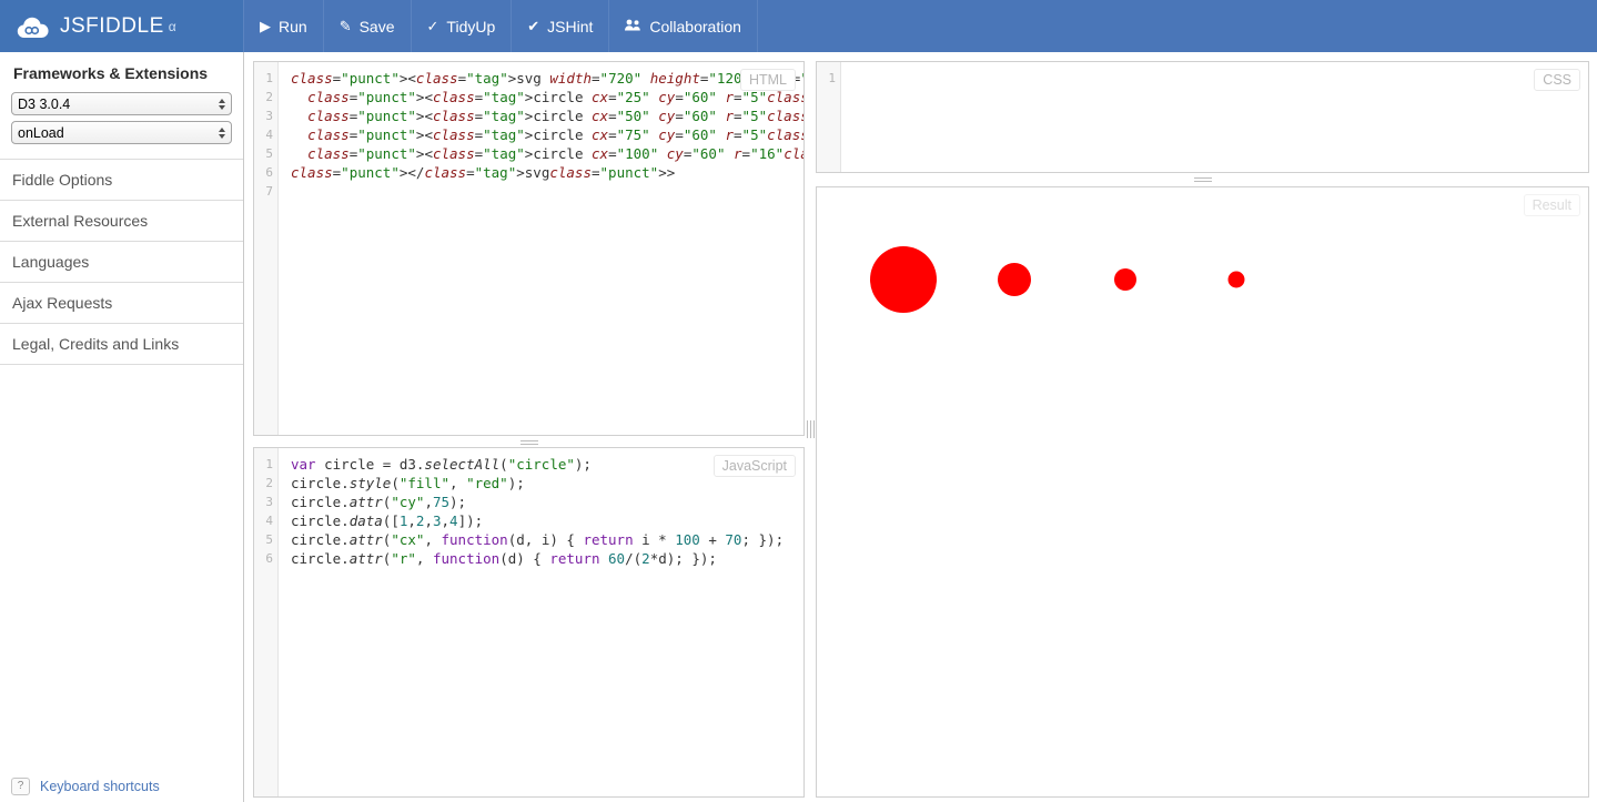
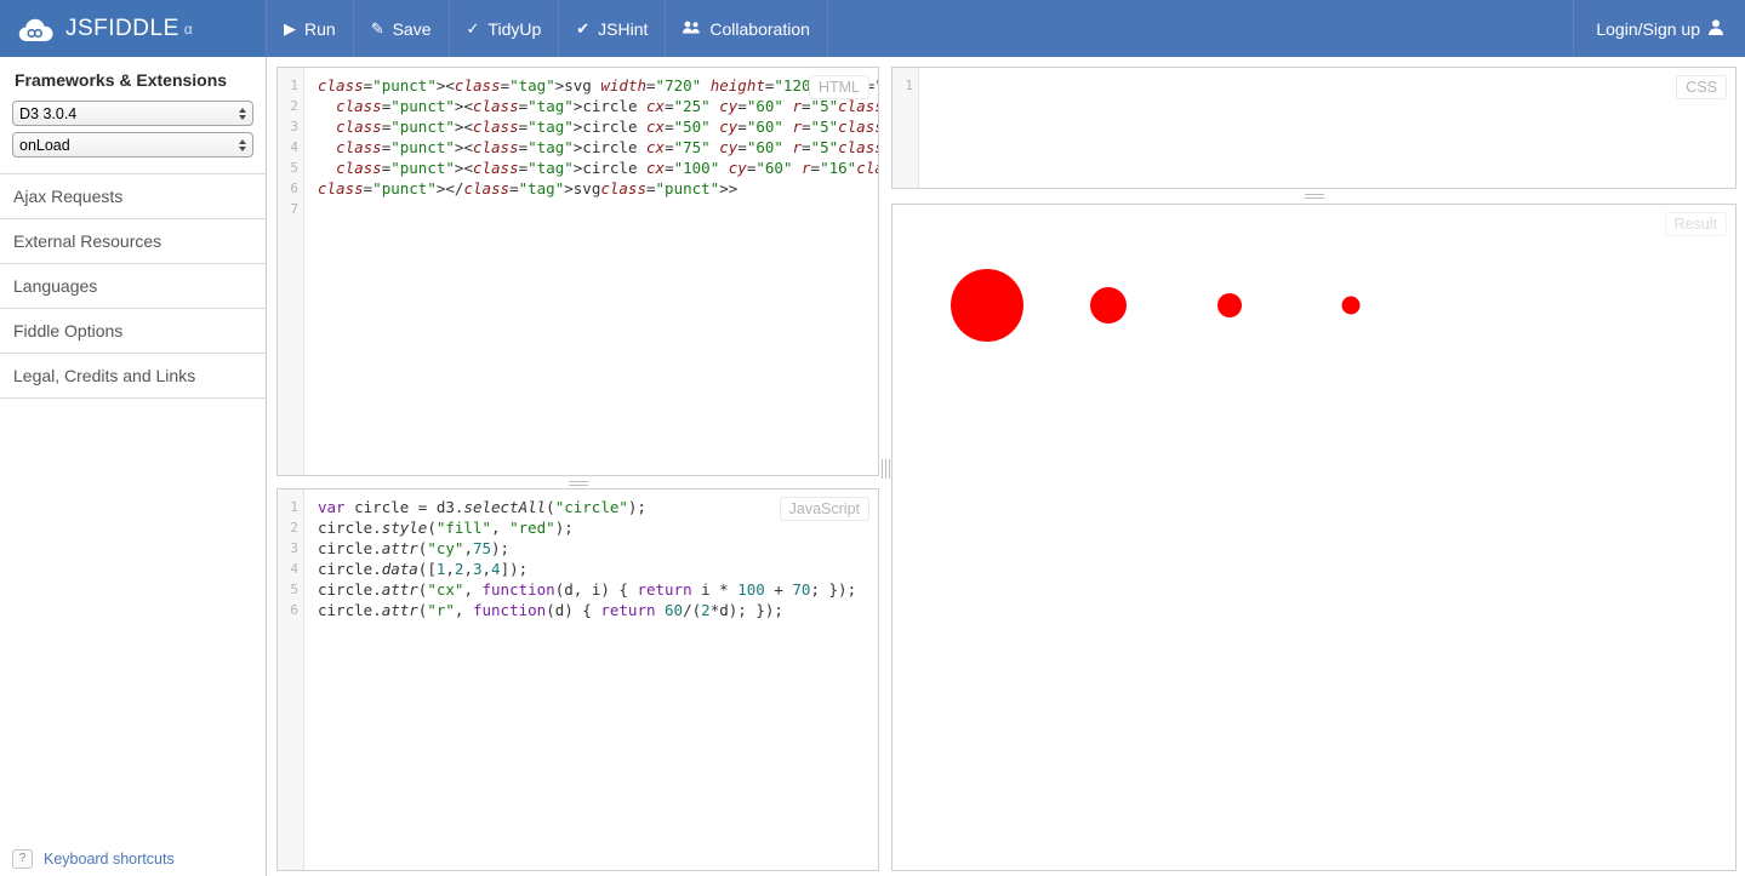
  JSFIDDLE
  α
  ▶
  Run
  ✎
  Save
  ✓
  TidyUp
  ✔
  JSHint
  Collaboration
+ Login/Sign up
  Frameworks & Extensions
  D3 3.0.4
  onLoad
- Fiddle Options
+ Ajax Requests
  External Resources
  Languages
- Ajax Requests
+ Fiddle Options
  Legal, Credits and Links
  ?
  Keyboard shortcuts
  1
  2
  3
  4
  5
  6
  7
  class="punct"><class="tag">svg width="720" height="120 =
  class="punct"></class="tag">svgclass="punct">>
  HTML
  1
  2
  3
  4
  5
  6
  var circle = d3.selectAll("circle");
  circle.style("fill", "red");
  circle.attr("cy",75);
  circle.data([1,2,3,4]);
  circle.attr("cx", function(d, i) { return i * 100 + 70; });
  circle.attr("r", function(d) { return 60/(2*d); });
  JavaScript
  1
  CSS
  Result
